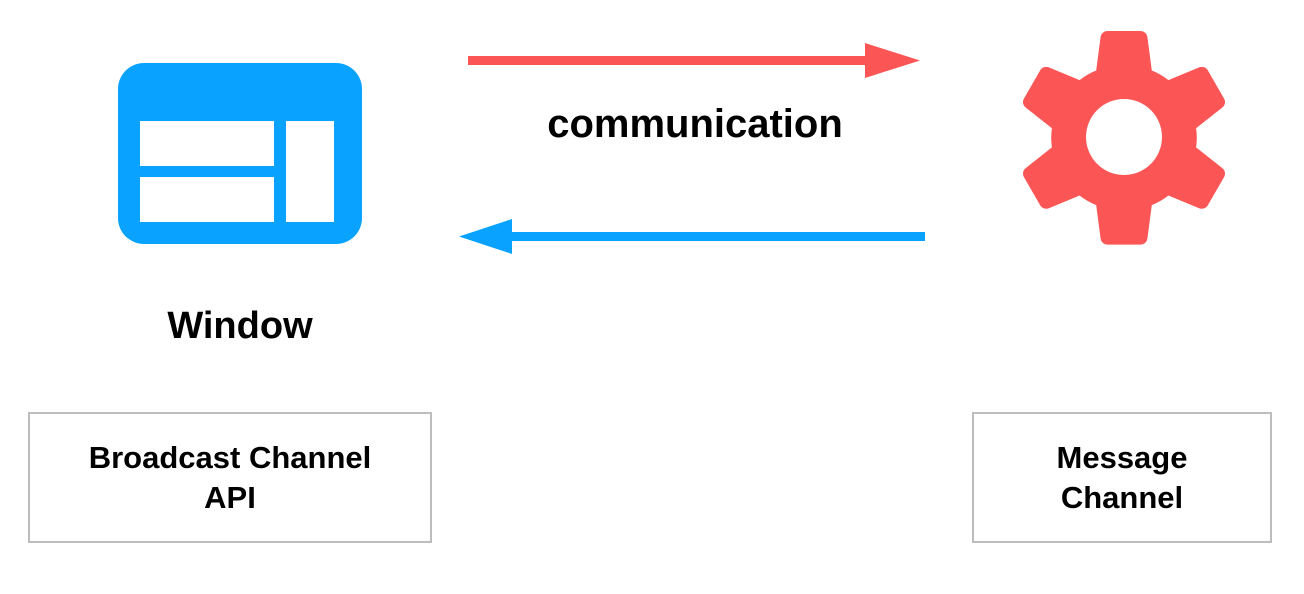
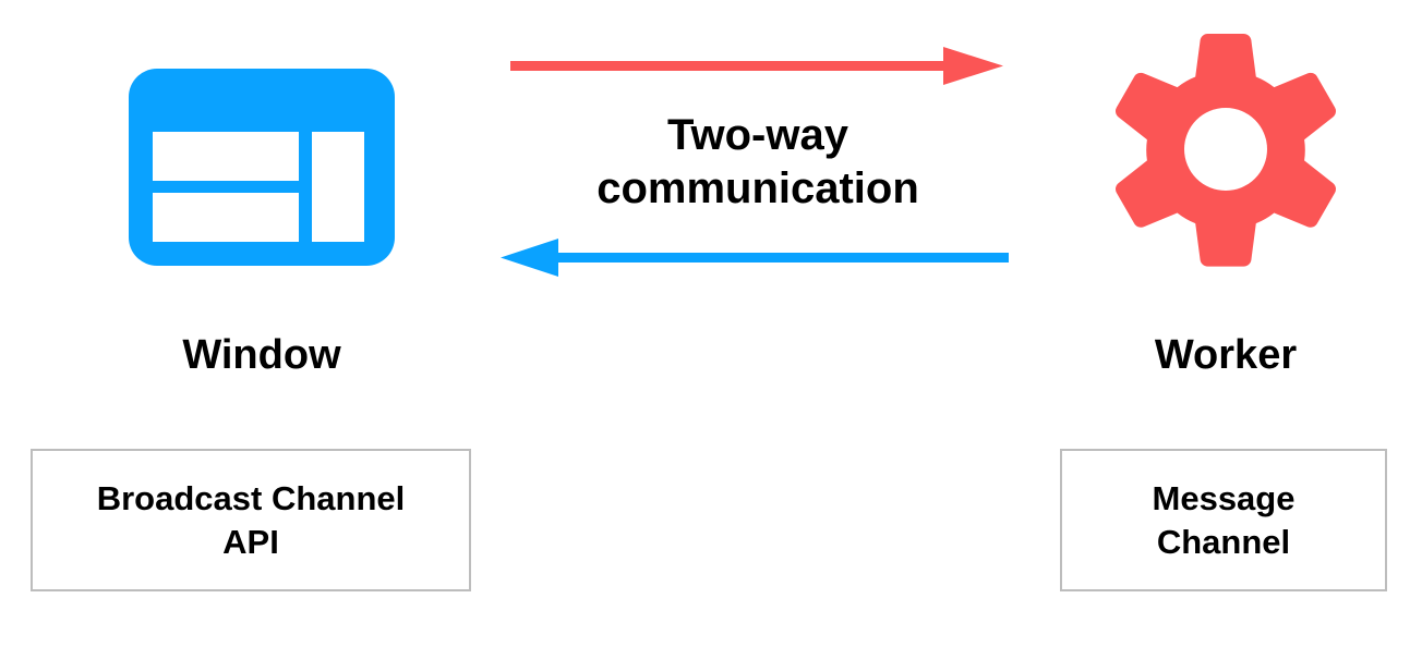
  Window
+ Worker
+ Two-way
  communication
  Broadcast Channel
  API
  Message
  Channel
